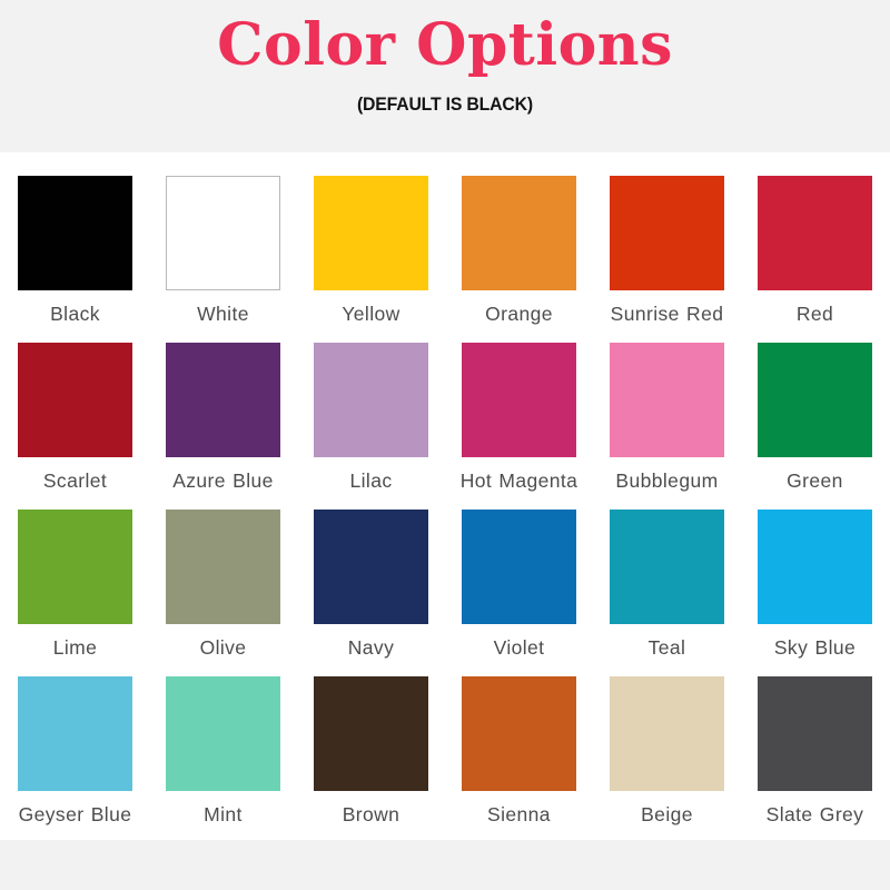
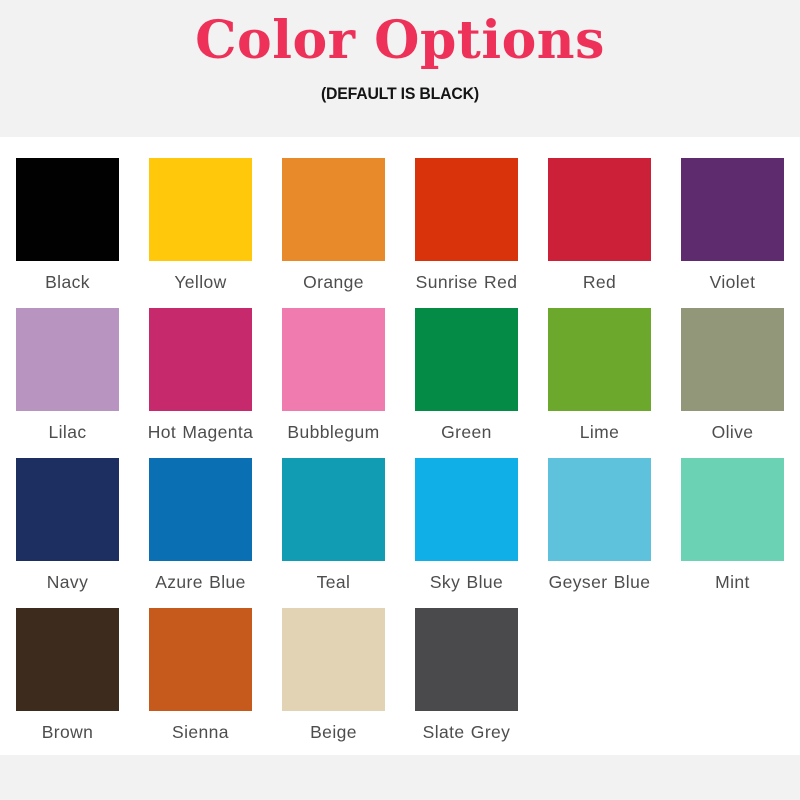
  Color Options
  (DEFAULT IS BLACK)
  Black
- White
  Yellow
  Orange
  Sunrise Red
  Red
- Scarlet
- Azure Blue
+ Violet
  Lilac
  Hot Magenta
  Bubblegum
  Green
  Lime
  Olive
  Navy
- Violet
+ Azure Blue
  Teal
  Sky Blue
  Geyser Blue
  Mint
  Brown
  Sienna
  Beige
  Slate Grey
